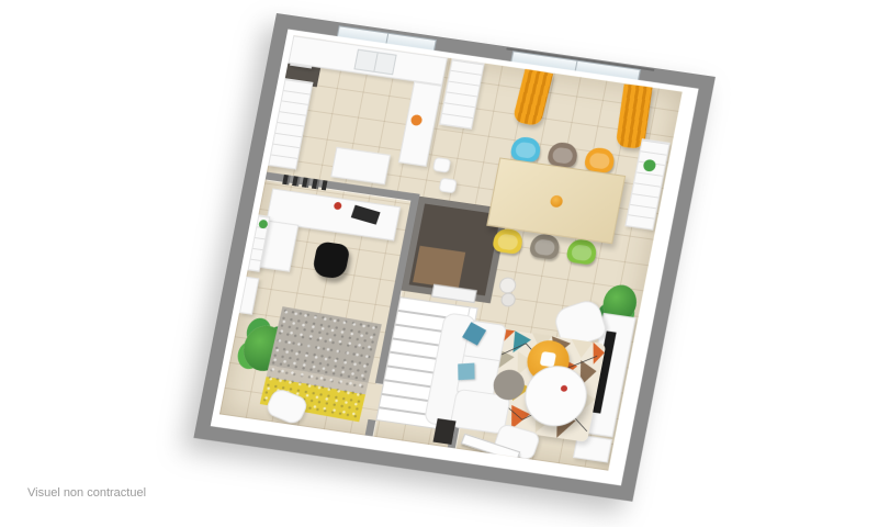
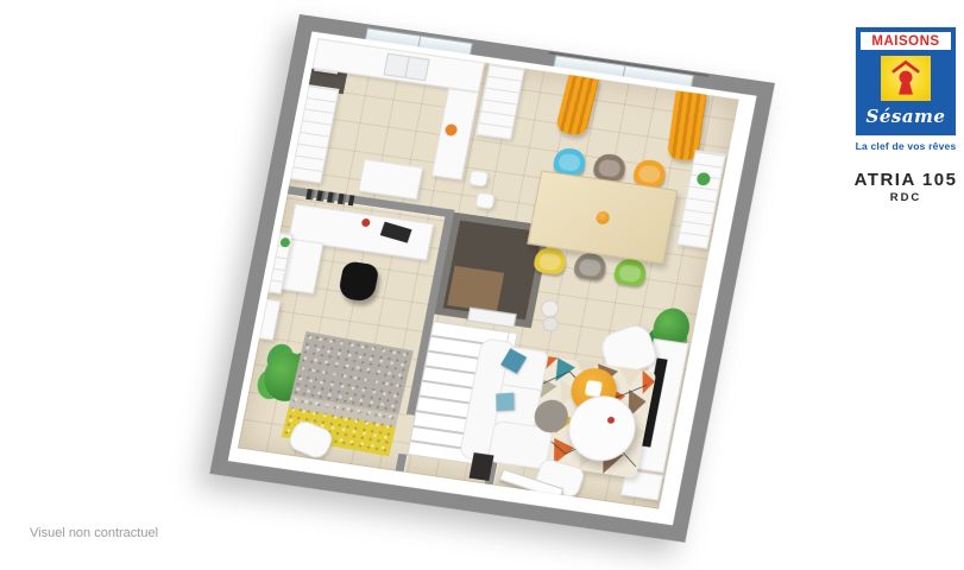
+ MAISONS
+ Sésame
+ La clef de vos rêves
+ ATRIA 105
+ RDC
  Visuel non contractuel
